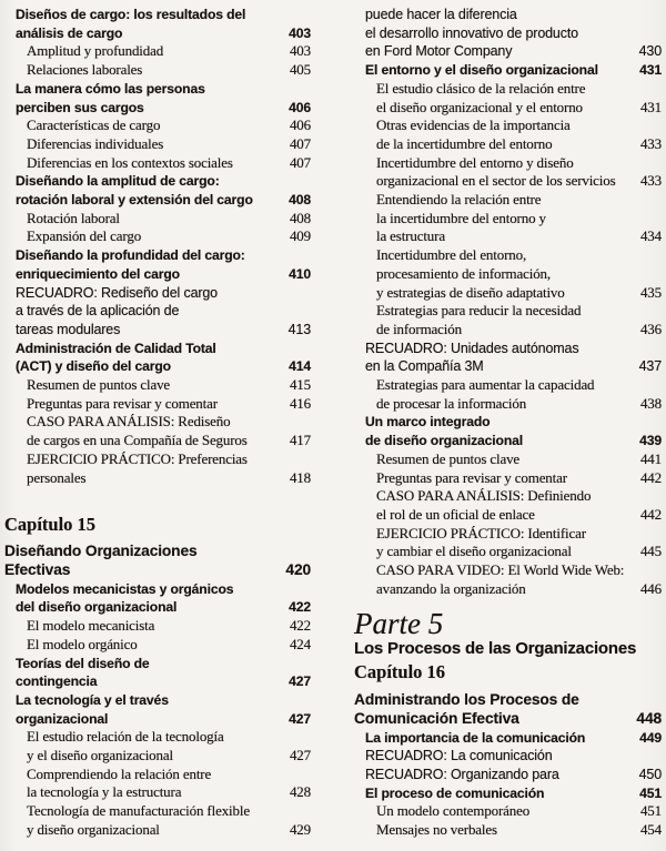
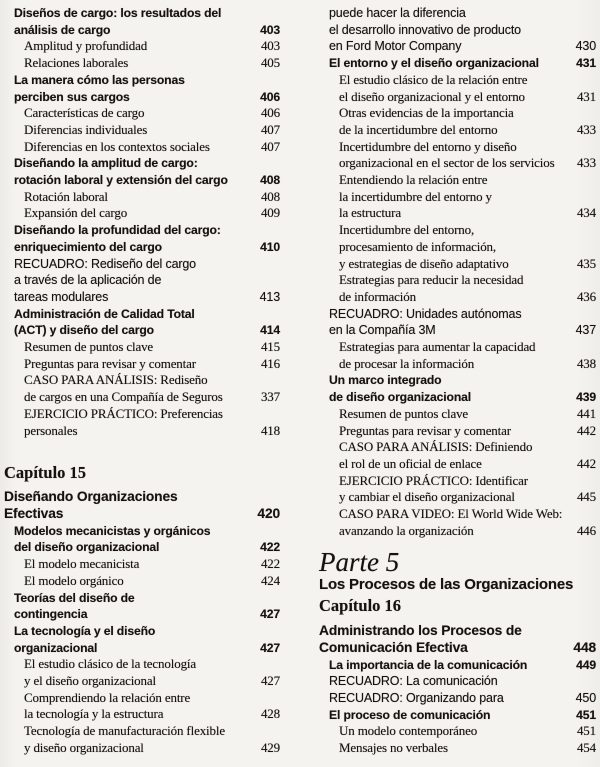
  Diseños de cargo: los resultados del
  análisis de cargo
  403
  Amplitud y profundidad
  403
  Relaciones laborales
  405
  La manera cómo las personas
  perciben sus cargos
  406
  Características de cargo
  406
  Diferencias individuales
  407
  Diferencias en los contextos sociales
  407
  Diseñando la amplitud de cargo:
  rotación laboral y extensión del cargo
  408
  Rotación laboral
  408
  Expansión del cargo
  409
  Diseñando la profundidad del cargo:
  enriquecimiento del cargo
  410
  RECUADRO: Rediseño del cargo
  a través de la aplicación de
  tareas modulares
  413
  Administración de Calidad Total
  (ACT) y diseño del cargo
  414
  Resumen de puntos clave
  415
  Preguntas para revisar y comentar
  416
  CASO PARA ANÁLISIS: Rediseño
  de cargos en una Compañía de Seguros
- 417
+ 337
  EJERCICIO PRÁCTICO: Preferencias
  personales
  418
  Capítulo 15
  Diseñando Organizaciones
  Efectivas
  420
  Modelos mecanicistas y orgánicos
  del diseño organizacional
  422
  El modelo mecanicista
  422
  El modelo orgánico
  424
  Teorías del diseño de
  contingencia
  427
- La tecnología y el través
+ La tecnología y el diseño
  organizacional
  427
- El estudio relación de la tecnología
+ El estudio clásico de la tecnología
  y el diseño organizacional
  427
  Comprendiendo la relación entre
  la tecnología y la estructura
  428
  Tecnología de manufacturación flexible
  y diseño organizacional
  429
  puede hacer la diferencia
  el desarrollo innovativo de producto
  en Ford Motor Company
  430
  El entorno y el diseño organizacional
  431
  El estudio clásico de la relación entre
  el diseño organizacional y el entorno
  431
  Otras evidencias de la importancia
  de la incertidumbre del entorno
  433
  Incertidumbre del entorno y diseño
  organizacional en el sector de los servicios
  433
  Entendiendo la relación entre
  la incertidumbre del entorno y
  la estructura
  434
  Incertidumbre del entorno,
  procesamiento de información,
  y estrategias de diseño adaptativo
  435
  Estrategias para reducir la necesidad
  de información
  436
  RECUADRO: Unidades autónomas
  en la Compañía 3M
  437
  Estrategias para aumentar la capacidad
  de procesar la información
  438
  Un marco integrado
  de diseño organizacional
  439
  Resumen de puntos clave
  441
  Preguntas para revisar y comentar
  442
  CASO PARA ANÁLISIS: Definiendo
  el rol de un oficial de enlace
  442
  EJERCICIO PRÁCTICO: Identificar
  y cambiar el diseño organizacional
  445
  CASO PARA VIDEO: El World Wide Web:
  avanzando la organización
  446
  Parte 5
  Los Procesos de las Organizaciones
  Capítulo 16
  Administrando los Procesos de
  Comunicación Efectiva
  448
  La importancia de la comunicación
  449
  RECUADRO: La comunicación
  RECUADRO: Organizando para
  450
  El proceso de comunicación
  451
  Un modelo contemporáneo
  451
  Mensajes no verbales
  454
